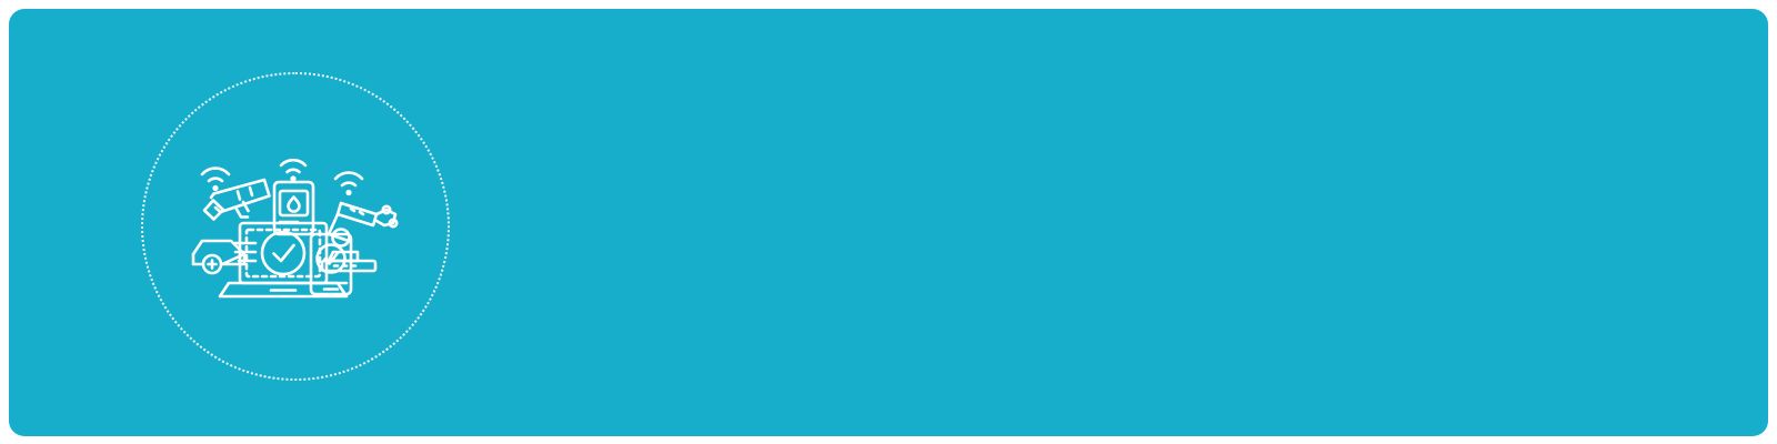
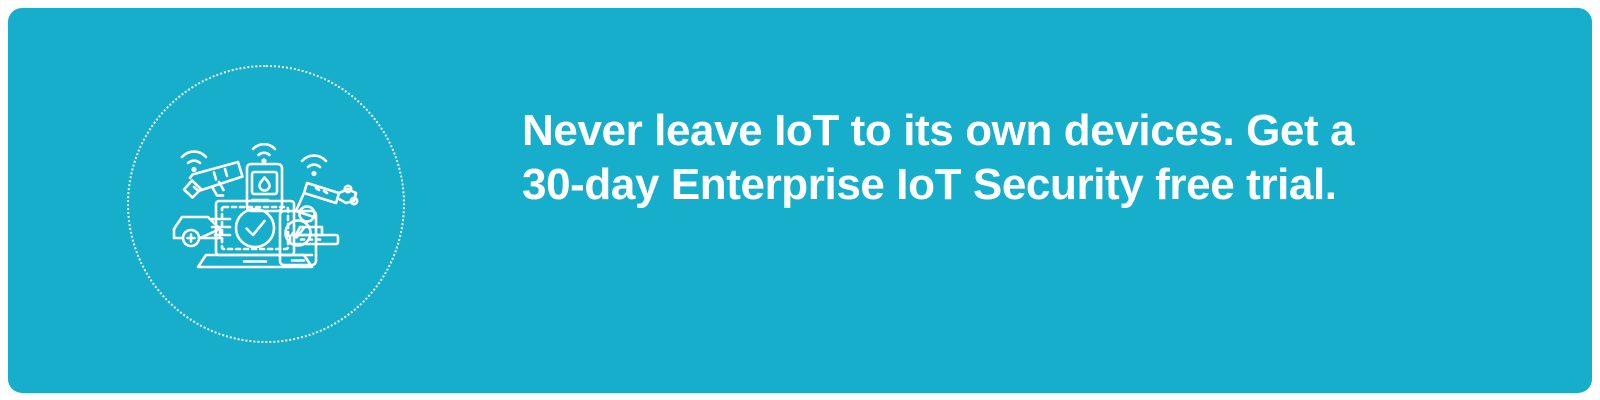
+ Never leave IoT to its own devices. Get a
+ 30-day Enterprise IoT Security free trial.
